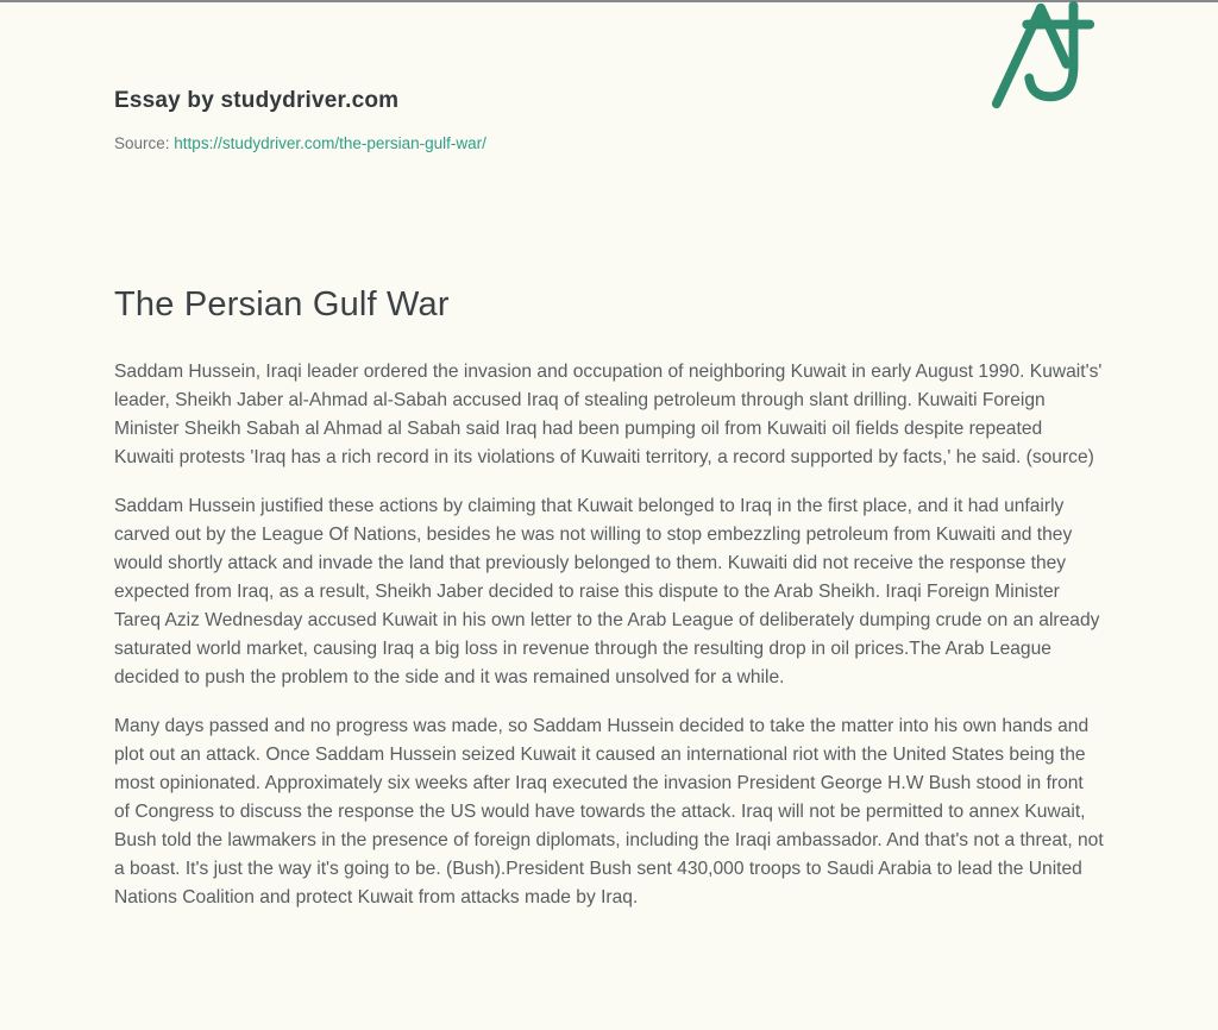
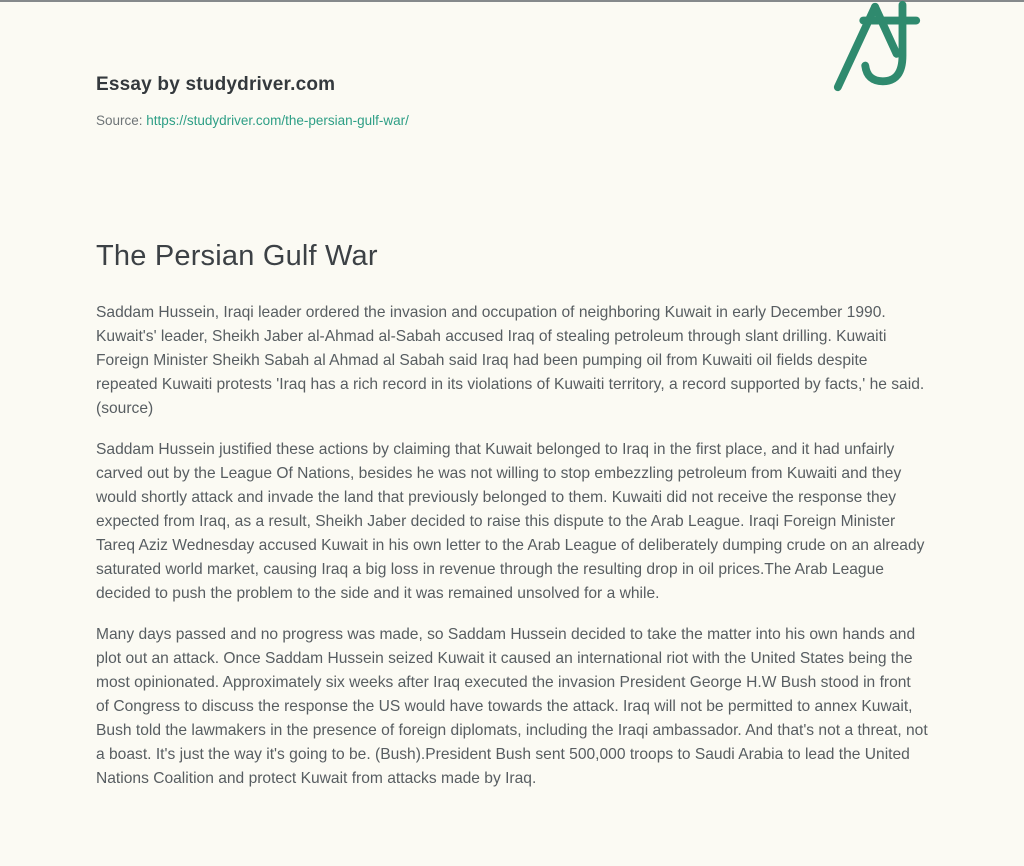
  Essay by studydriver.com
  Source: https://studydriver.com/the-persian-gulf-war/
  The Persian Gulf War
- Saddam Hussein, Iraqi leader ordered the invasion and occupation of neighboring Kuwait in early August 1990. Kuwait's' leader, Sheikh Jaber al-Ahmad al-Sabah accused Iraq of stealing petroleum through slant drilling. Kuwaiti Foreign Minister Sheikh Sabah al Ahmad al Sabah said Iraq had been pumping oil from Kuwaiti oil fields despite repeated Kuwaiti protests 'Iraq has a rich record in its violations of Kuwaiti territory, a record supported by facts,' he said. (source)
+ Saddam Hussein, Iraqi leader ordered the invasion and occupation of neighboring Kuwait in early December 1990. Kuwait's' leader, Sheikh Jaber al-Ahmad al-Sabah accused Iraq of stealing petroleum through slant drilling. Kuwaiti Foreign Minister Sheikh Sabah al Ahmad al Sabah said Iraq had been pumping oil from Kuwaiti oil fields despite repeated Kuwaiti protests 'Iraq has a rich record in its violations of Kuwaiti territory, a record supported by facts,' he said. (source)
- Saddam Hussein justified these actions by claiming that Kuwait belonged to Iraq in the first place, and it had unfairly carved out by the League Of Nations, besides he was not willing to stop embezzling petroleum from Kuwaiti and they would shortly attack and invade the land that previously belonged to them. Kuwaiti did not receive the response they expected from Iraq, as a result, Sheikh Jaber decided to raise this dispute to the Arab Sheikh. Iraqi Foreign Minister Tareq Aziz Wednesday accused Kuwait in his own letter to the Arab League of deliberately dumping crude on an already saturated world market, causing Iraq a big loss in revenue through the resulting drop in oil prices.The Arab League decided to push the problem to the side and it was remained unsolved for a while.
+ Saddam Hussein justified these actions by claiming that Kuwait belonged to Iraq in the first place, and it had unfairly carved out by the League Of Nations, besides he was not willing to stop embezzling petroleum from Kuwaiti and they would shortly attack and invade the land that previously belonged to them. Kuwaiti did not receive the response they expected from Iraq, as a result, Sheikh Jaber decided to raise this dispute to the Arab League. Iraqi Foreign Minister Tareq Aziz Wednesday accused Kuwait in his own letter to the Arab League of deliberately dumping crude on an already saturated world market, causing Iraq a big loss in revenue through the resulting drop in oil prices.The Arab League decided to push the problem to the side and it was remained unsolved for a while.
- Many days passed and no progress was made, so Saddam Hussein decided to take the matter into his own hands and plot out an attack. Once Saddam Hussein seized Kuwait it caused an international riot with the United States being the most opinionated. Approximately six weeks after Iraq executed the invasion President George H.W Bush stood in front of Congress to discuss the response the US would have towards the attack. Iraq will not be permitted to annex Kuwait, Bush told the lawmakers in the presence of foreign diplomats, including the Iraqi ambassador. And that's not a threat, not a boast. It's just the way it's going to be. (Bush).President Bush sent 430,000 troops to Saudi Arabia to lead the United Nations Coalition and protect Kuwait from attacks made by Iraq.
+ Many days passed and no progress was made, so Saddam Hussein decided to take the matter into his own hands and plot out an attack. Once Saddam Hussein seized Kuwait it caused an international riot with the United States being the most opinionated. Approximately six weeks after Iraq executed the invasion President George H.W Bush stood in front of Congress to discuss the response the US would have towards the attack. Iraq will not be permitted to annex Kuwait, Bush told the lawmakers in the presence of foreign diplomats, including the Iraqi ambassador. And that's not a threat, not a boast. It's just the way it's going to be. (Bush).President Bush sent 500,000 troops to Saudi Arabia to lead the United Nations Coalition and protect Kuwait from attacks made by Iraq.
